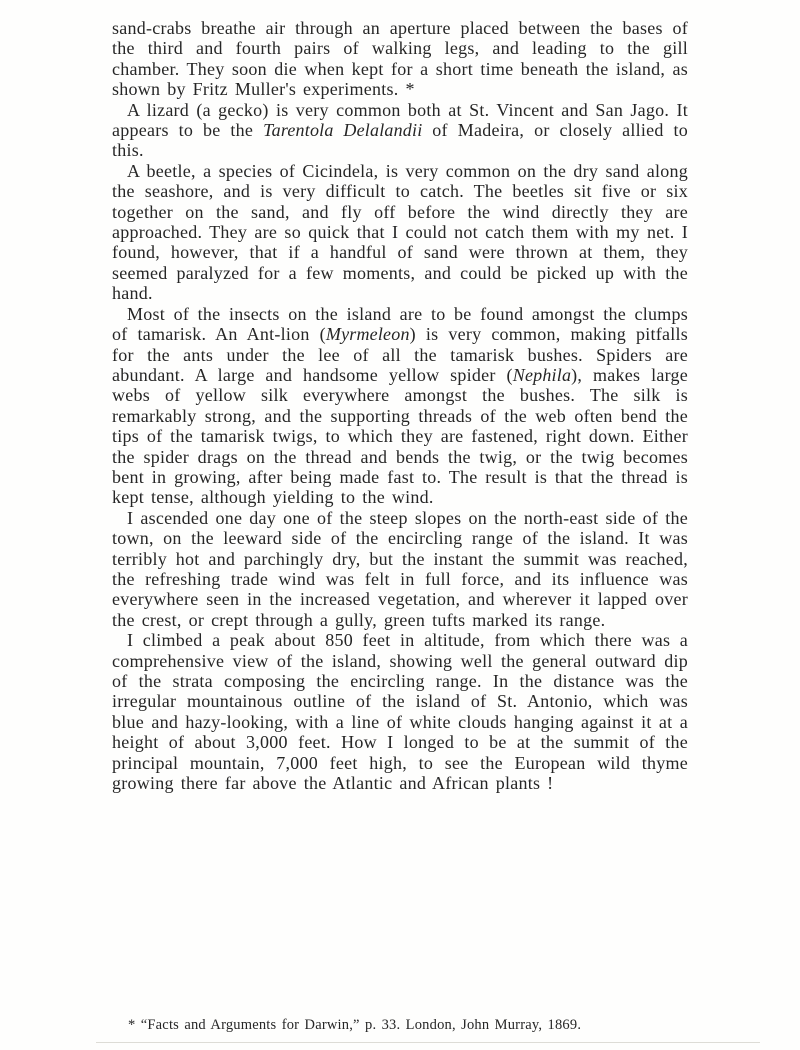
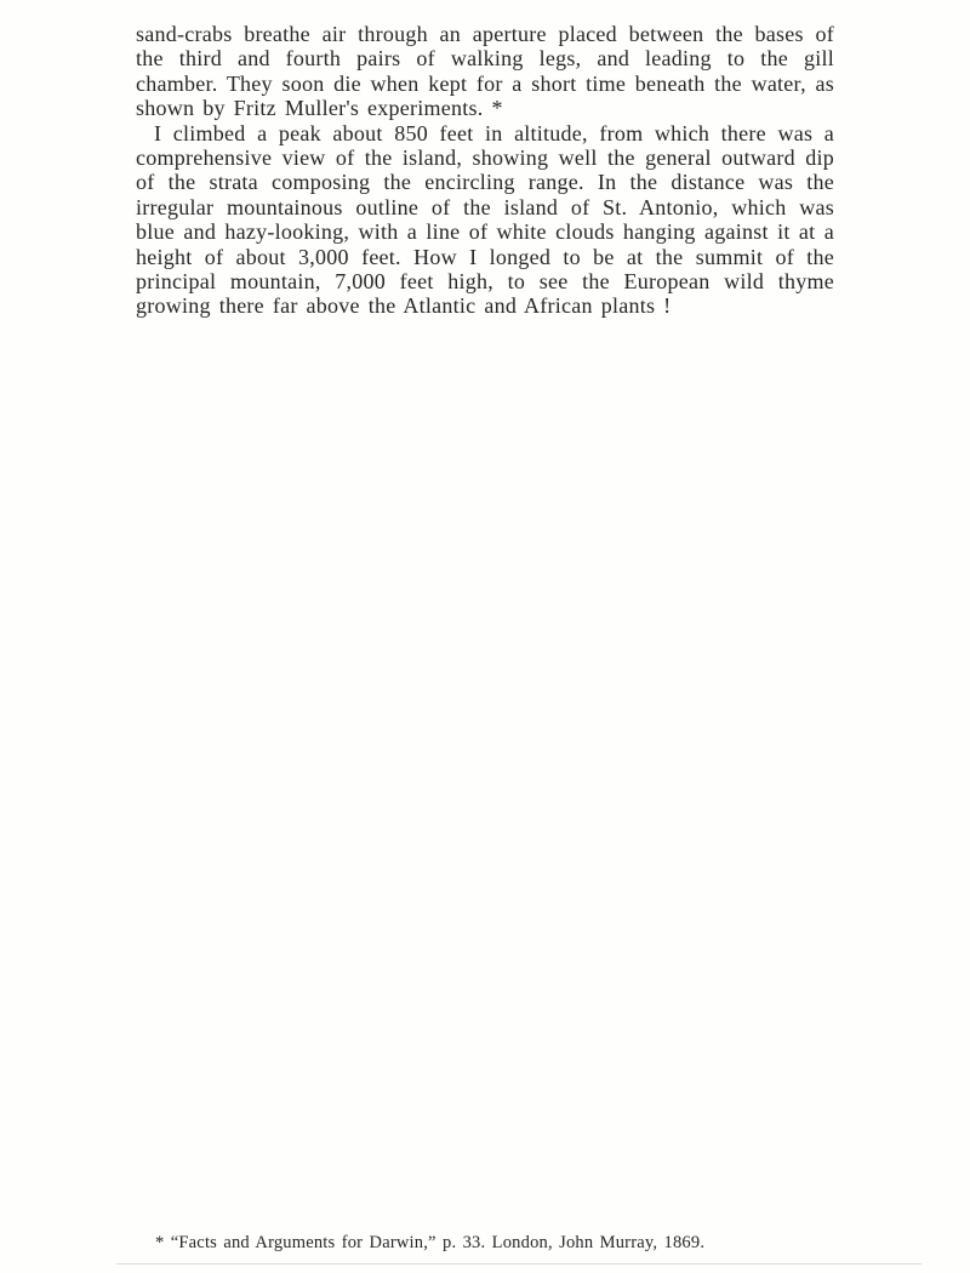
- sand-crabs breathe air through an aperture placed between the bases of the third and fourth pairs of walking legs, and leading to the gill chamber. They soon die when kept for a short time beneath the island, as shown by Fritz Muller's experiments. *
+ sand-crabs breathe air through an aperture placed between the bases of the third and fourth pairs of walking legs, and leading to the gill chamber. They soon die when kept for a short time beneath the water, as shown by Fritz Muller's experiments. *
- A lizard (a gecko) is very common both at St. Vincent and San Jago. It appears to be the Tarentola Delalandii of Madeira, or closely allied to this.
- A beetle, a species of Cicindela, is very common on the dry sand along the seashore, and is very difficult to catch. The beetles sit five or six together on the sand, and fly off before the wind directly they are approached. They are so quick that I could not catch them with my net. I found, however, that if a handful of sand were thrown at them, they seemed paralyzed for a few moments, and could be picked up with the hand.
- Most of the insects on the island are to be found amongst the clumps of tamarisk. An Ant-lion (Myrmeleon) is very common, making pitfalls for the ants under the lee of all the tamarisk bushes. Spiders are abundant. A large and handsome yellow spider (Nephila), makes large webs of yellow silk everywhere amongst the bushes. The silk is remarkably strong, and the supporting threads of the web often bend the tips of the tamarisk twigs, to which they are fastened, right down. Either the spider drags on the thread and bends the twig, or the twig becomes bent in growing, after being made fast to. The result is that the thread is kept tense, although yielding to the wind.
- I ascended one day one of the steep slopes on the north-east side of the town, on the leeward side of the encircling range of the island. It was terribly hot and parchingly dry, but the instant the summit was reached, the refreshing trade wind was felt in full force, and its influence was everywhere seen in the increased vegetation, and wherever it lapped over the crest, or crept through a gully, green tufts marked its range.
  I climbed a peak about 850 feet in altitude, from which there was a comprehensive view of the island, showing well the general outward dip of the strata composing the encircling range. In the distance was the irregular mountainous outline of the island of St. Antonio, which was blue and hazy-looking, with a line of white clouds hanging against it at a height of about 3,000 feet. How I longed to be at the summit of the principal mountain, 7,000 feet high, to see the European wild thyme growing there far above the Atlantic and African plants !
  * “Facts and Arguments for Darwin,” p. 33. London, John Murray, 1869.
